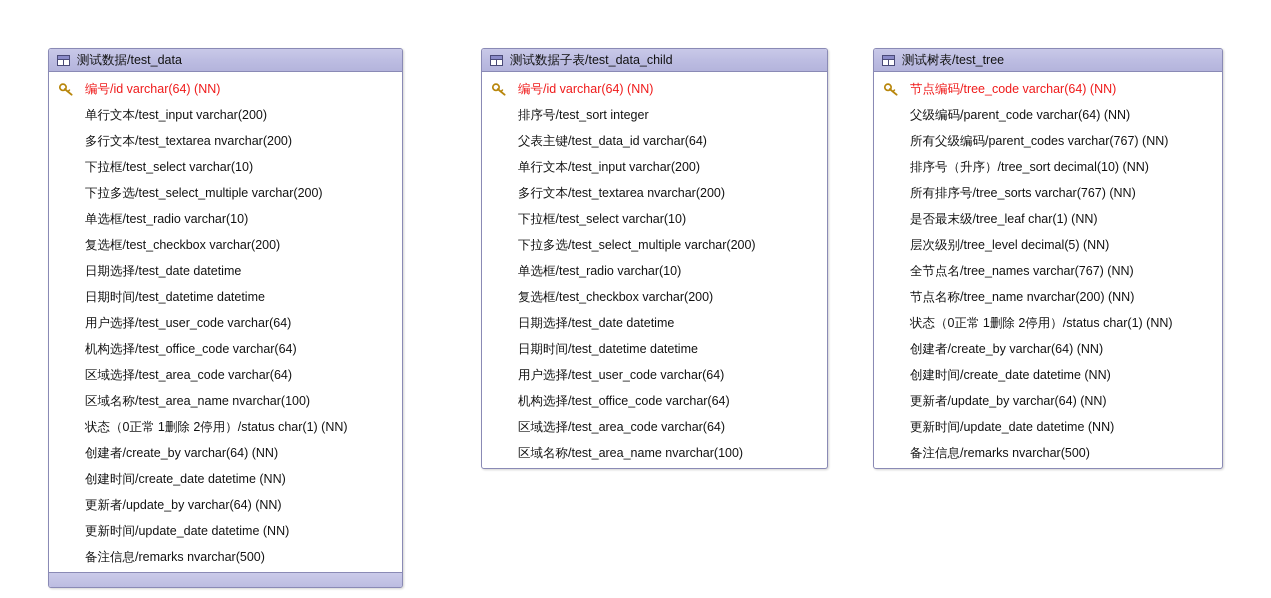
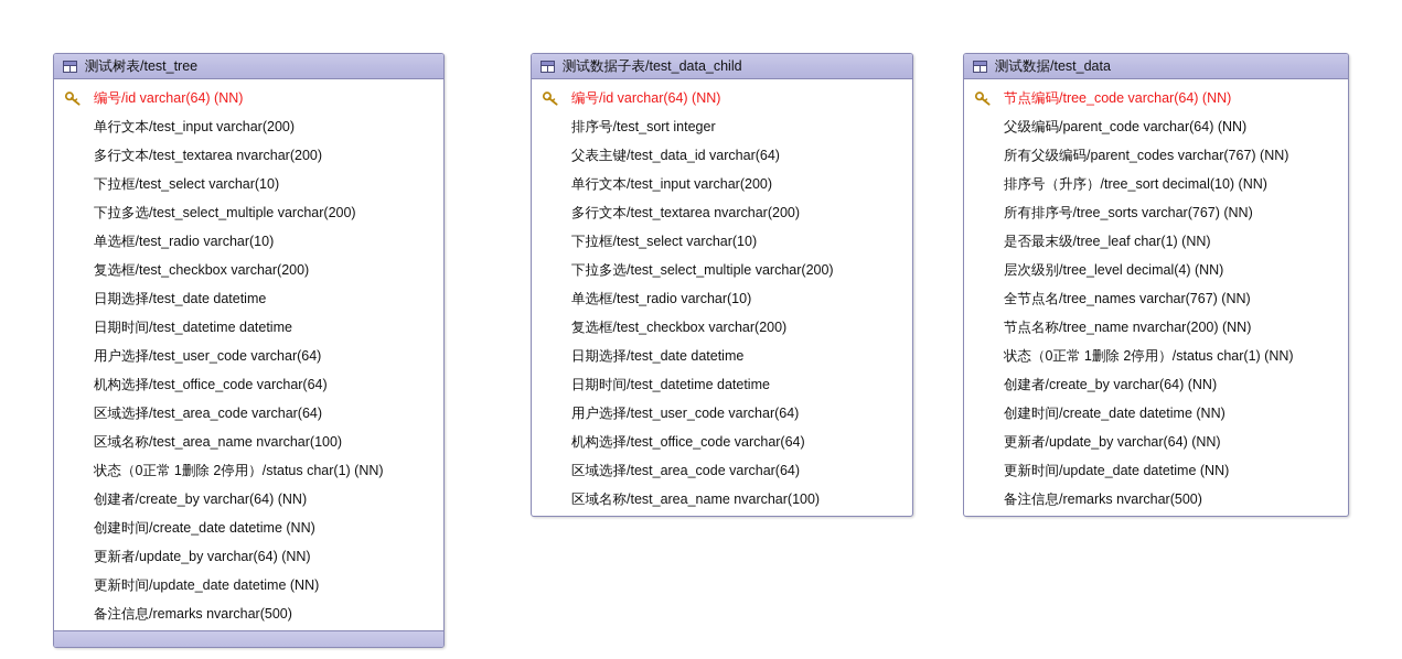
- 测试数据/test_data
+ 测试树表/test_tree
  编号/id varchar(64) (NN)
  单行文本/test_input varchar(200)
  多行文本/test_textarea nvarchar(200)
  下拉框/test_select varchar(10)
  下拉多选/test_select_multiple varchar(200)
  单选框/test_radio varchar(10)
  复选框/test_checkbox varchar(200)
  日期选择/test_date datetime
  日期时间/test_datetime datetime
  用户选择/test_user_code varchar(64)
  机构选择/test_office_code varchar(64)
  区域选择/test_area_code varchar(64)
  区域名称/test_area_name nvarchar(100)
  状态（0正常 1删除 2停用）/status char(1) (NN)
  创建者/create_by varchar(64) (NN)
  创建时间/create_date datetime (NN)
  更新者/update_by varchar(64) (NN)
  更新时间/update_date datetime (NN)
  备注信息/remarks nvarchar(500)
  测试数据子表/test_data_child
  编号/id varchar(64) (NN)
  排序号/test_sort integer
  父表主键/test_data_id varchar(64)
  单行文本/test_input varchar(200)
  多行文本/test_textarea nvarchar(200)
  下拉框/test_select varchar(10)
  下拉多选/test_select_multiple varchar(200)
  单选框/test_radio varchar(10)
  复选框/test_checkbox varchar(200)
  日期选择/test_date datetime
  日期时间/test_datetime datetime
  用户选择/test_user_code varchar(64)
  机构选择/test_office_code varchar(64)
  区域选择/test_area_code varchar(64)
  区域名称/test_area_name nvarchar(100)
- 测试树表/test_tree
+ 测试数据/test_data
  节点编码/tree_code varchar(64) (NN)
  父级编码/parent_code varchar(64) (NN)
  所有父级编码/parent_codes varchar(767) (NN)
  排序号（升序）/tree_sort decimal(10) (NN)
  所有排序号/tree_sorts varchar(767) (NN)
  是否最末级/tree_leaf char(1) (NN)
- 层次级别/tree_level decimal(5) (NN)
+ 层次级别/tree_level decimal(4) (NN)
  全节点名/tree_names varchar(767) (NN)
  节点名称/tree_name nvarchar(200) (NN)
  状态（0正常 1删除 2停用）/status char(1) (NN)
  创建者/create_by varchar(64) (NN)
  创建时间/create_date datetime (NN)
  更新者/update_by varchar(64) (NN)
  更新时间/update_date datetime (NN)
  备注信息/remarks nvarchar(500)
